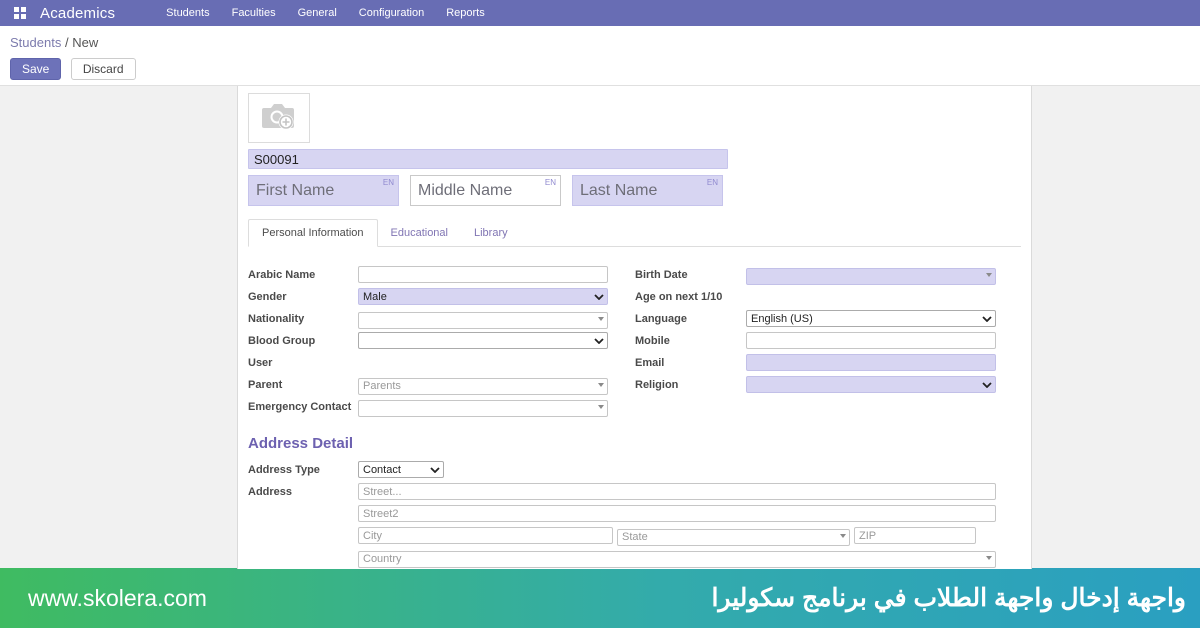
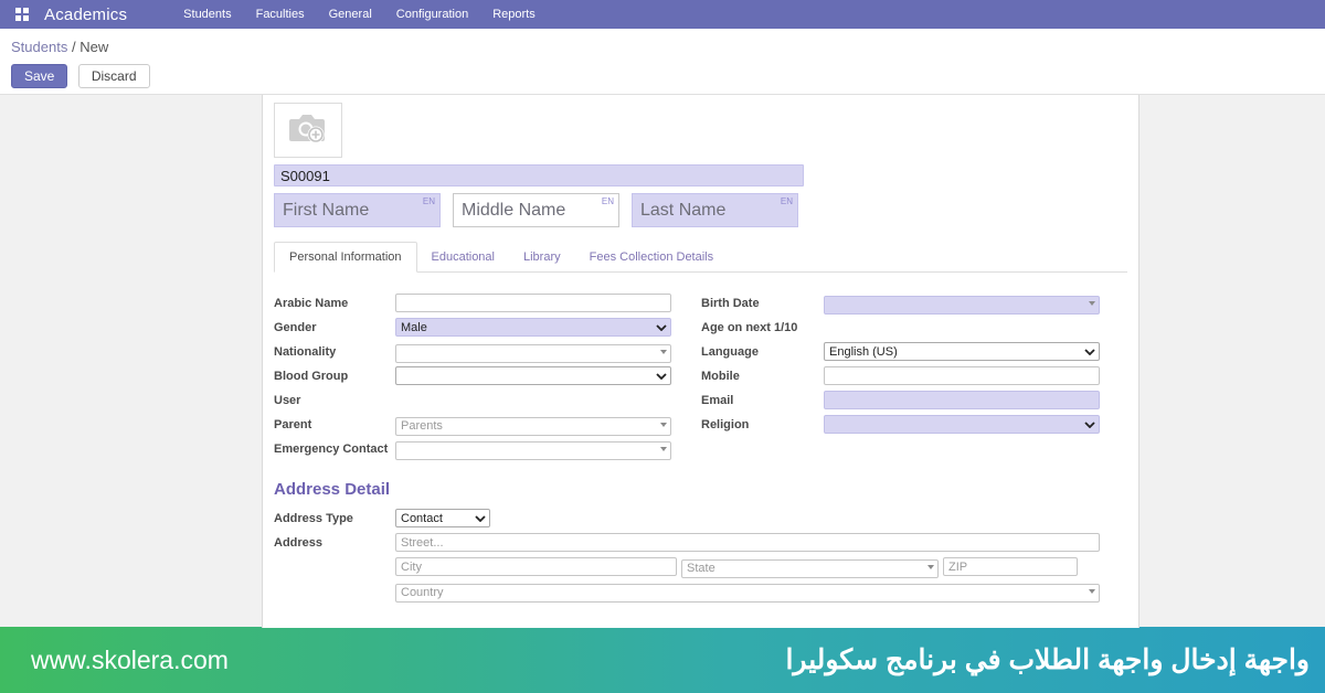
  Academics
  Students
  Faculties
  General
  Configuration
  Reports
  Students / New
  Save Discard
  S00091
  First Name
  EN
  Middle Name
  EN
  Last Name
  EN
  Personal Information
  Educational
  Library
+ Fees Collection Details
  Arabic Name
  Gender
  Male
  Nationality
  Blood Group
  User
  Parent
  Parents
  Emergency Contact
  Birth Date
  Age on next 1/10
  Language
  English (US)
  Mobile
  Email
  Religion
  Address Detail
  Address Type
  Contact
  Address
  Street...
- Street2
  City
  State
  ZIP
  Country
  www.skolera.com
  واجهة إدخال واجهة الطلاب في برنامج سكوليرا
